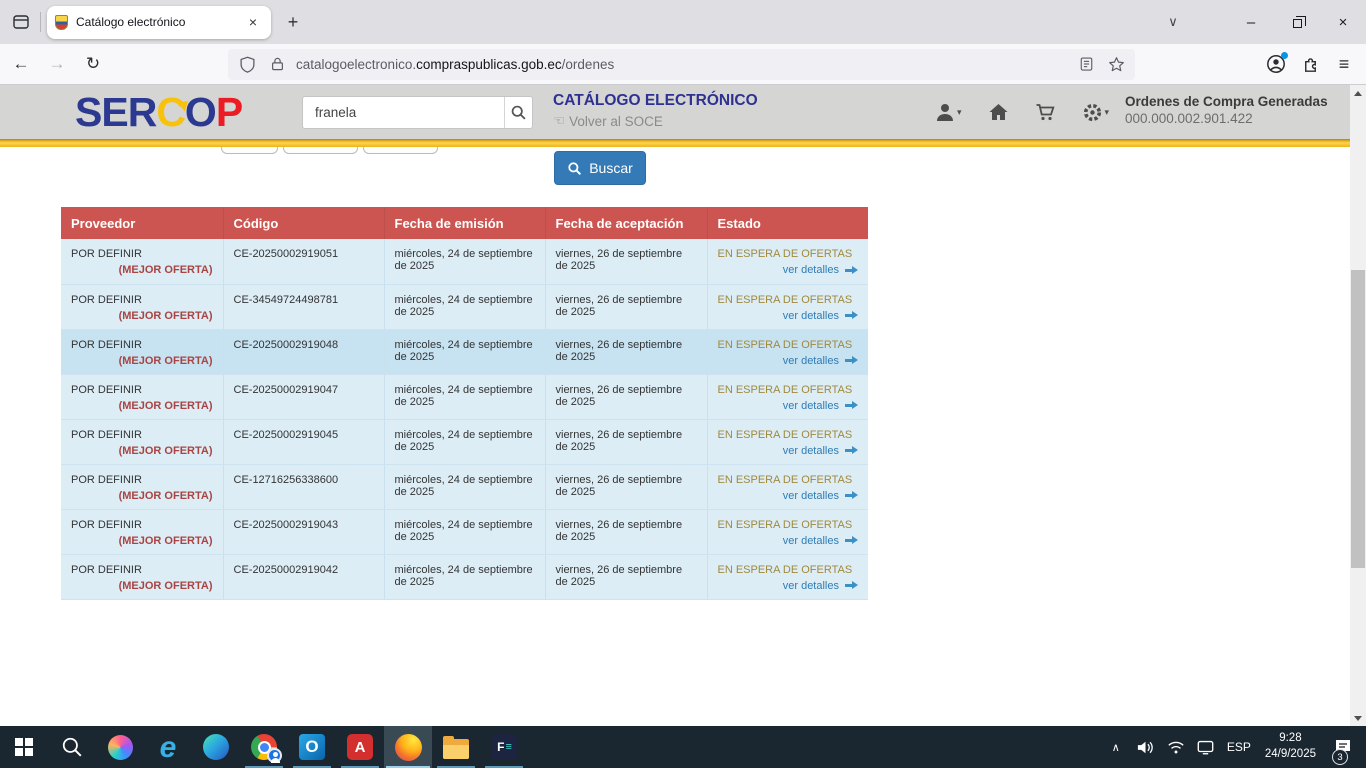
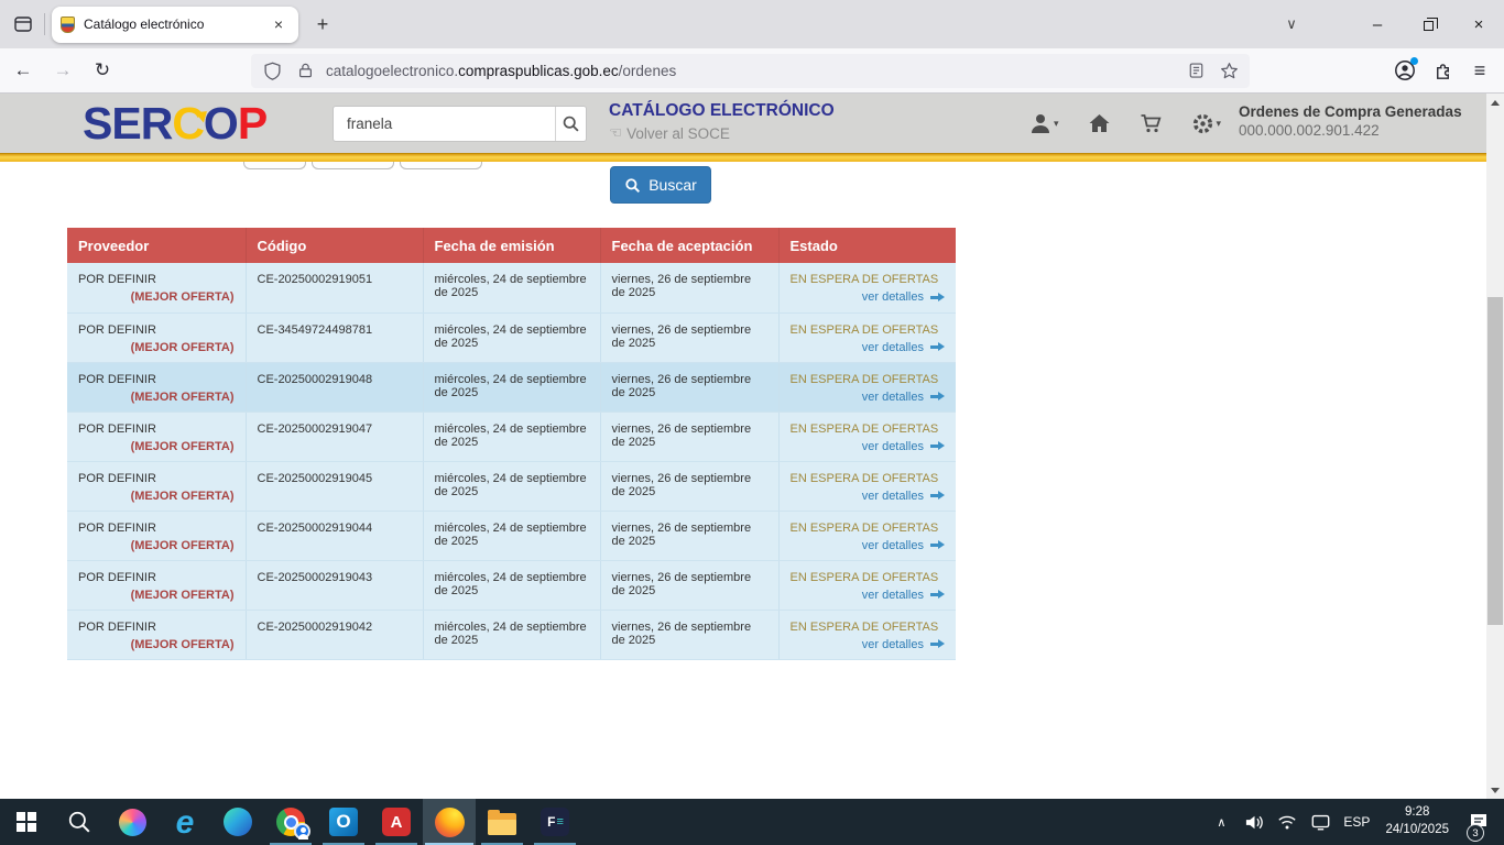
  Catálogo electrónico
  ×
  +
  ∨
  –
  ×
  ←
  →
  ↻
  catalogoelectronico.compraspublicas.gob.ec/ordenes
  ≡
  SERCOP
  franela
  CATÁLOGO ELECTRÓNICO
  ☜
  Volver al SOCE
  ▾
  ▾
  Ordenes de Compra Generadas
  000.000.002.901.422
  Buscar
  Proveedor	Código	Fecha de emisión	Fecha de aceptación	Estado
  POR DEFINIR(MEJOR OFERTA)	CE-20250002919051	miércoles, 24 de septiembre de 2025	viernes, 26 de septiembre de 2025	EN ESPERA DE OFERTAS ver detalles
  POR DEFINIR(MEJOR OFERTA)	CE-34549724498781	miércoles, 24 de septiembre de 2025	viernes, 26 de septiembre de 2025	EN ESPERA DE OFERTAS ver detalles
  POR DEFINIR(MEJOR OFERTA)	CE-20250002919048	miércoles, 24 de septiembre de 2025	viernes, 26 de septiembre de 2025	EN ESPERA DE OFERTAS ver detalles
  POR DEFINIR(MEJOR OFERTA)	CE-20250002919047	miércoles, 24 de septiembre de 2025	viernes, 26 de septiembre de 2025	EN ESPERA DE OFERTAS ver detalles
  POR DEFINIR(MEJOR OFERTA)	CE-20250002919045	miércoles, 24 de septiembre de 2025	viernes, 26 de septiembre de 2025	EN ESPERA DE OFERTAS ver detalles
- POR DEFINIR(MEJOR OFERTA)	CE-12716256338600	miércoles, 24 de septiembre de 2025	viernes, 26 de septiembre de 2025	EN ESPERA DE OFERTAS ver detalles
+ POR DEFINIR(MEJOR OFERTA)	CE-20250002919044	miércoles, 24 de septiembre de 2025	viernes, 26 de septiembre de 2025	EN ESPERA DE OFERTAS ver detalles
  POR DEFINIR(MEJOR OFERTA)	CE-20250002919043	miércoles, 24 de septiembre de 2025	viernes, 26 de septiembre de 2025	EN ESPERA DE OFERTAS ver detalles
  POR DEFINIR(MEJOR OFERTA)	CE-20250002919042	miércoles, 24 de septiembre de 2025	viernes, 26 de septiembre de 2025	EN ESPERA DE OFERTAS ver detalles
  e
  O
  A
  F
  ≡
  ∧
  ESP
  9:28
- 24/9/2025
+ 24/10/2025
  3
